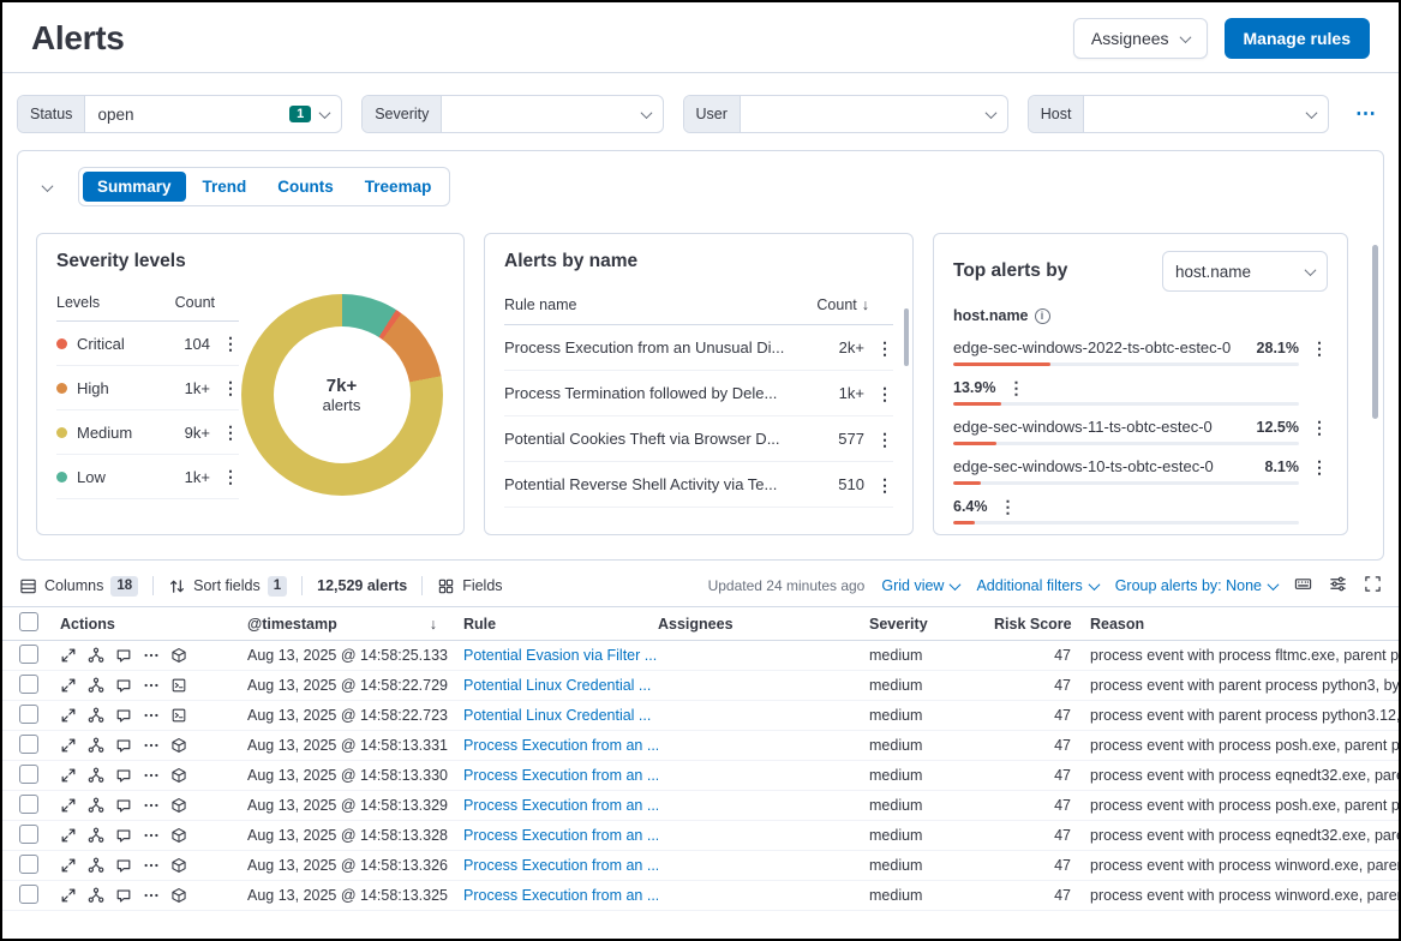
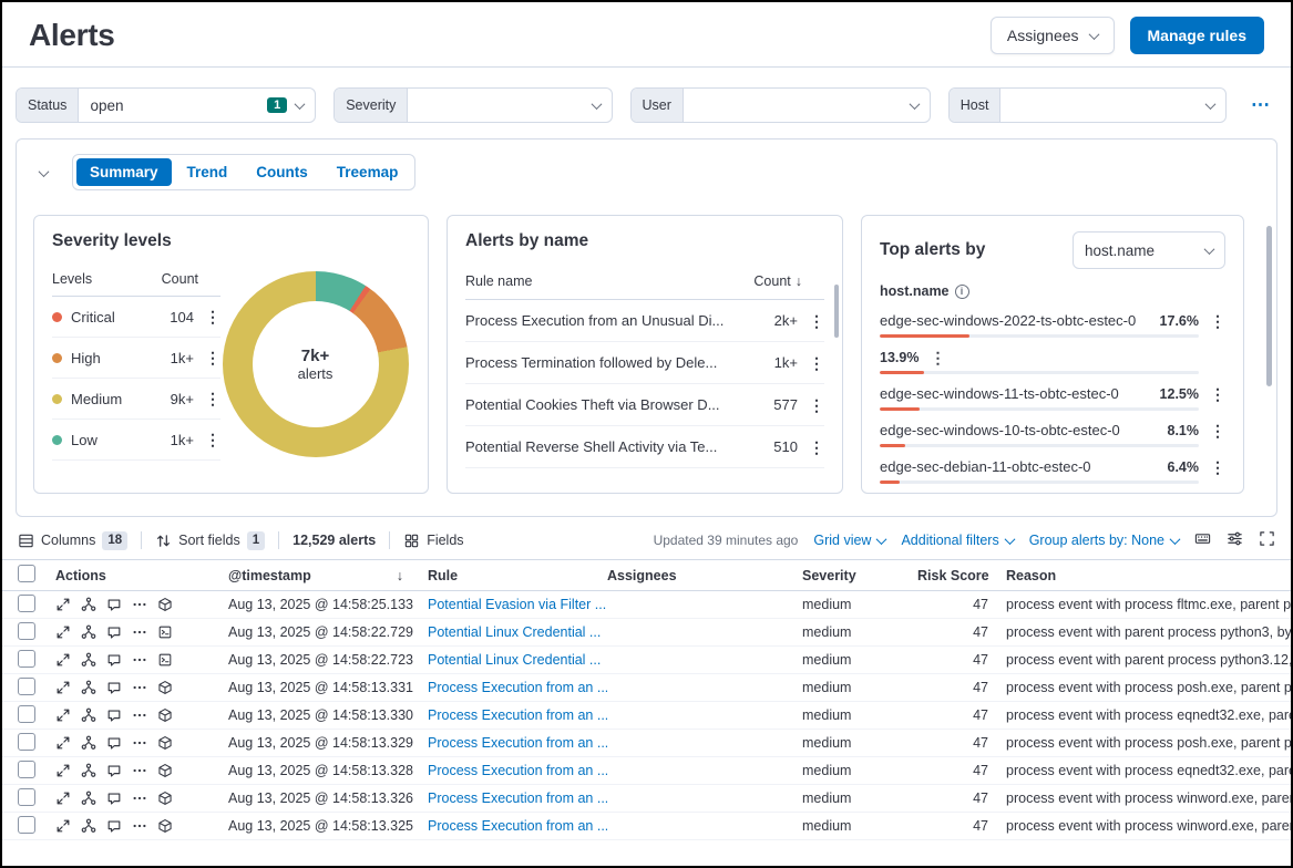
  Alerts
  Assignees
  Manage rules
  Status
  open
  1
  Severity
  User
  Host
  ⋯
  Summary
  Trend
  Counts
  Treemap
  Severity levels
  Levels
  Count
  Critical
  104
  ⋮
  High
  1k+
  ⋮
  Medium
  9k+
  ⋮
  Low
  1k+
  ⋮
  7k+
  alerts
  Alerts by name
  Rule name
  Count
  ↓
  Process Execution from an Unusual Di...
  2k+
  ⋮
  Process Termination followed by Dele...
  1k+
  ⋮
  Potential Cookies Theft via Browser D...
  577
  ⋮
  Potential Reverse Shell Activity via Te...
  510
  ⋮
  Top alerts by
  host.name
  host.name
  i
  edge-sec-windows-2022-ts-obtc-estec-0
- 28.1%
+ 17.6%
  ⋮
  13.9%
  ⋮
  edge-sec-windows-11-ts-obtc-estec-0
  12.5%
  ⋮
  edge-sec-windows-10-ts-obtc-estec-0
  8.1%
  ⋮
+ edge-sec-debian-11-obtc-estec-0
  6.4%
  ⋮
  Columns
  18
  Sort fields
  1
  12,529 alerts
  Fields
- Updated 24 minutes ago
+ Updated 39 minutes ago
  Grid view
  Additional filters
  Group alerts by: None
  Actions
  @timestamp
  ↓
  Rule
  Assignees
  Severity
  Risk Score
  Reason
  Aug 13, 2025 @ 14:58:25.133
  Potential Evasion via Filter ...
  medium
  47
  process event with process fltmc.exe, parent p
  Aug 13, 2025 @ 14:58:22.729
  Potential Linux Credential ...
  medium
  47
  process event with parent process python3, by
  Aug 13, 2025 @ 14:58:22.723
  Potential Linux Credential ...
  medium
  47
  process event with parent process python3.12,
  Aug 13, 2025 @ 14:58:13.331
  Process Execution from an ...
  medium
  47
  process event with process posh.exe, parent p
  Aug 13, 2025 @ 14:58:13.330
  Process Execution from an ...
  medium
  47
  process event with process eqnedt32.exe, par
  Aug 13, 2025 @ 14:58:13.329
  Process Execution from an ...
  medium
  47
  process event with process posh.exe, parent p
  Aug 13, 2025 @ 14:58:13.328
  Process Execution from an ...
  medium
  47
  process event with process eqnedt32.exe, par
  Aug 13, 2025 @ 14:58:13.326
  Process Execution from an ...
  medium
  47
  process event with process winword.exe, pare
  Aug 13, 2025 @ 14:58:13.325
  Process Execution from an ...
  medium
  47
  process event with process winword.exe, pare
